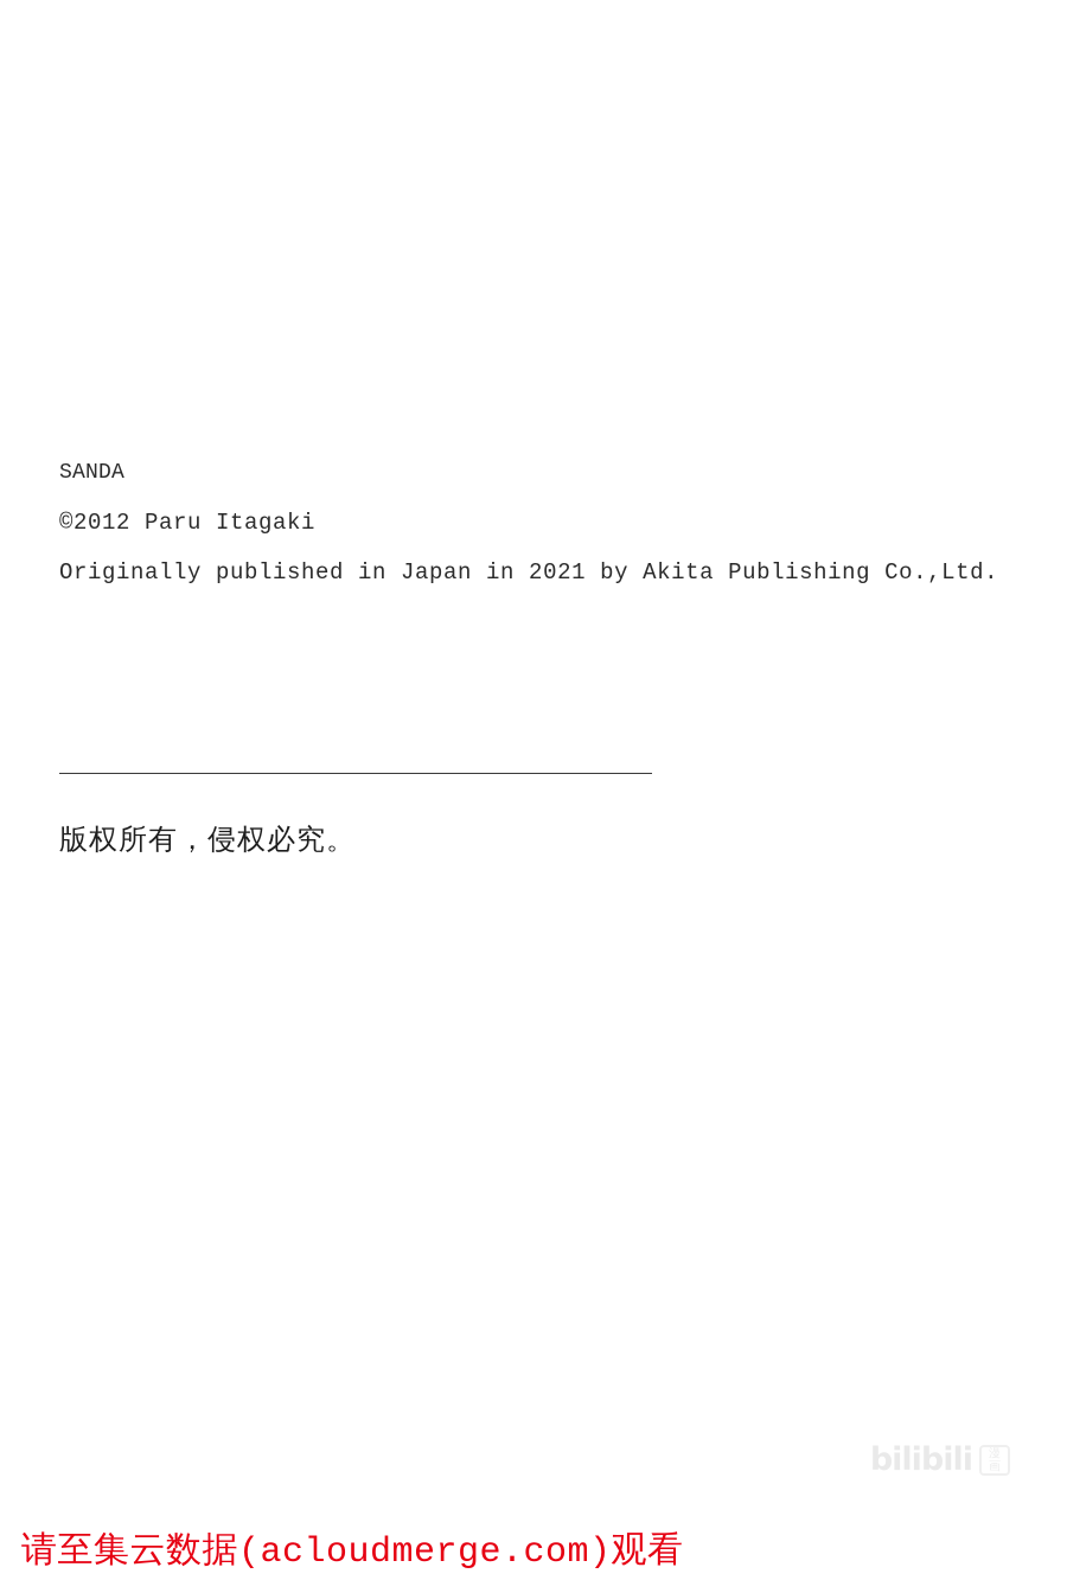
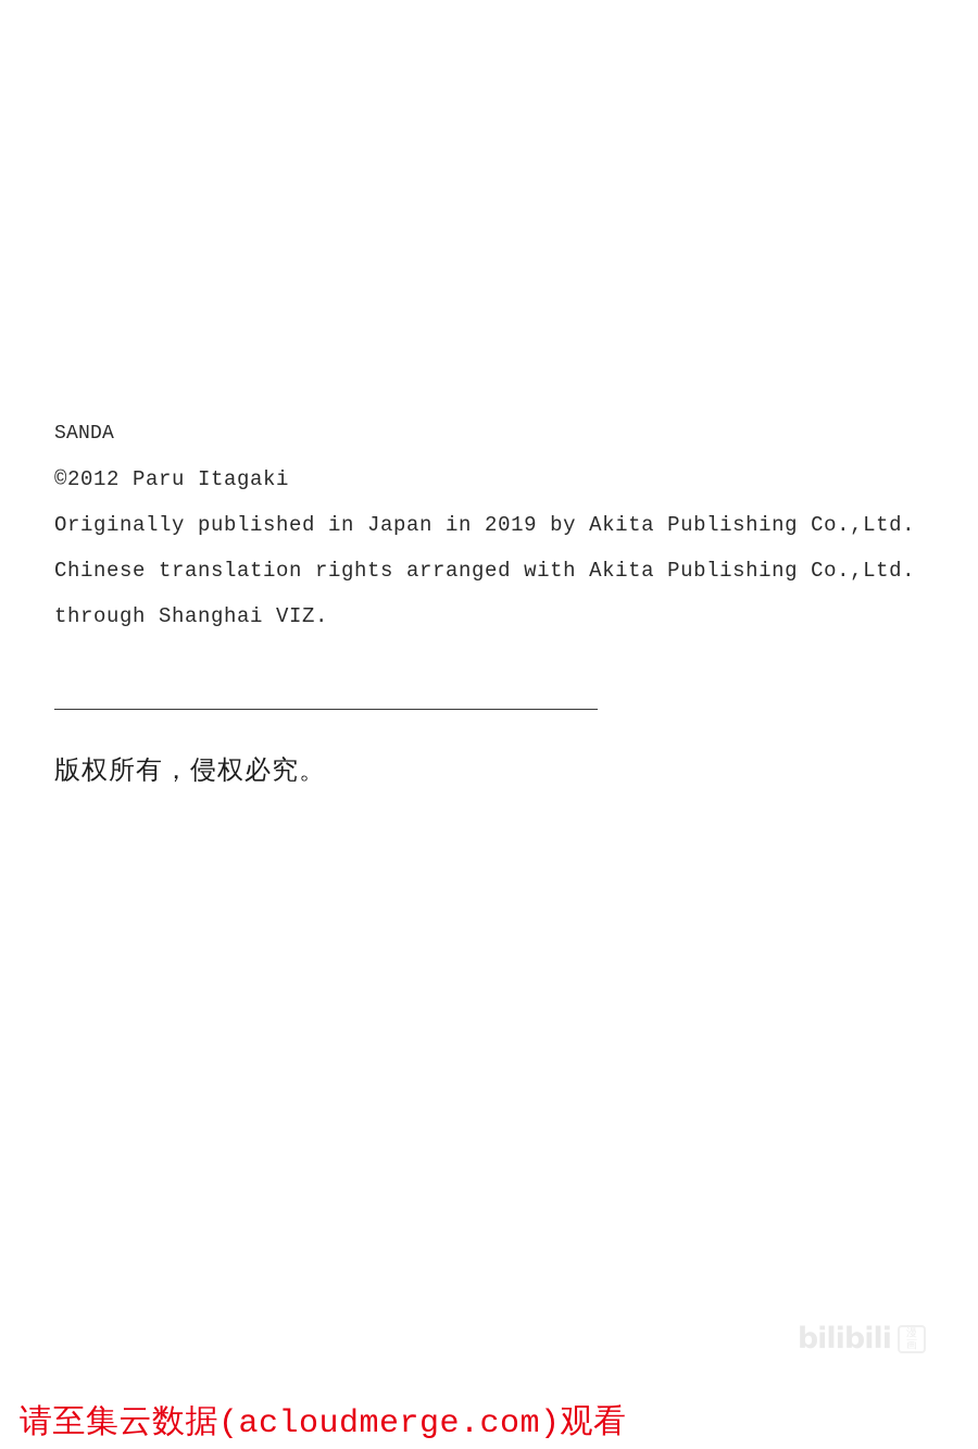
  SANDA
  ©2012 Paru Itagaki
- Originally published in Japan in 2021 by Akita Publishing Co.,Ltd.
+ Originally published in Japan in 2019 by Akita Publishing Co.,Ltd.
+ Chinese translation rights arranged with Akita Publishing Co.,Ltd.
+ through Shanghai VIZ.
  版权所有，侵权必究。
  请至集云数据(acloudmerge.com)观看
